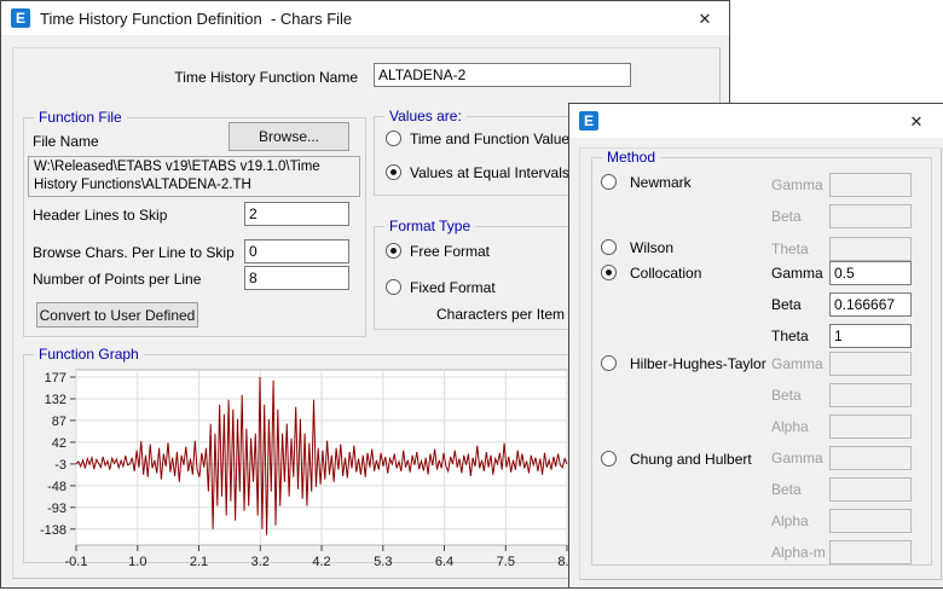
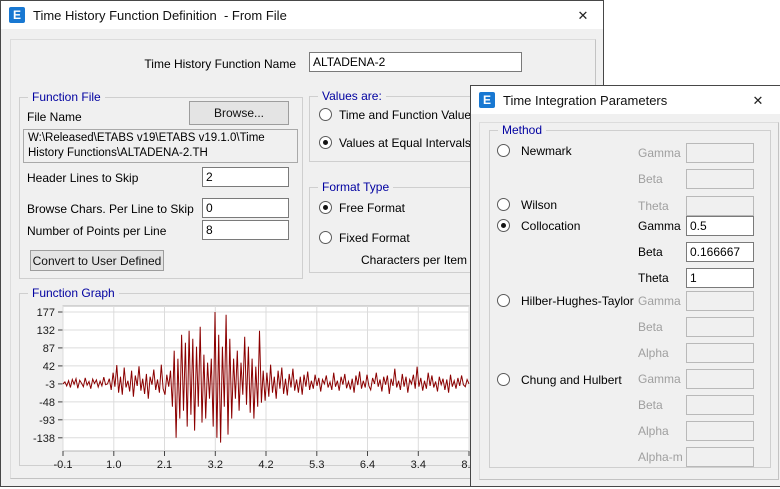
  E
- Time History Function Definition - Chars File
+ Time History Function Definition - From File
  ✕
  Time History Function Name
  ALTADENA-2
  Function File
  File Name
  Browse...
  W:\Released\ETABS v19\ETABS v19.1.0\Time History Functions\ALTADENA-2.TH
  Header Lines to Skip
  2
  Browse Chars. Per Line to Skip
  0
  Number of Points per Line
  8
  Convert to User Defined
  Values are:
  Time and Function Value
  Values at Equal Intervals
  Format Type
  Free Format
  Fixed Format
  Characters per Item
  Function Graph
  177
  132
  87
  42
  -3
  -48
  -93
  -138
  -0.1
  1.0
  2.1
  3.2
  4.2
  5.3
  6.4
- 7.5
+ 3.4
  E
+ Time Integration Parameters
  ✕
  Method
  Newmark
  Gamma
  Beta
  Wilson
  Theta
  Collocation
  Gamma
  0.5
  Beta
  0.166667
  Theta
  1
  Hilber-Hughes-Taylor
  Gamma
  Beta
  Alpha
  Chung and Hulbert
  Gamma
  Beta
  Alpha
  Alpha-m
